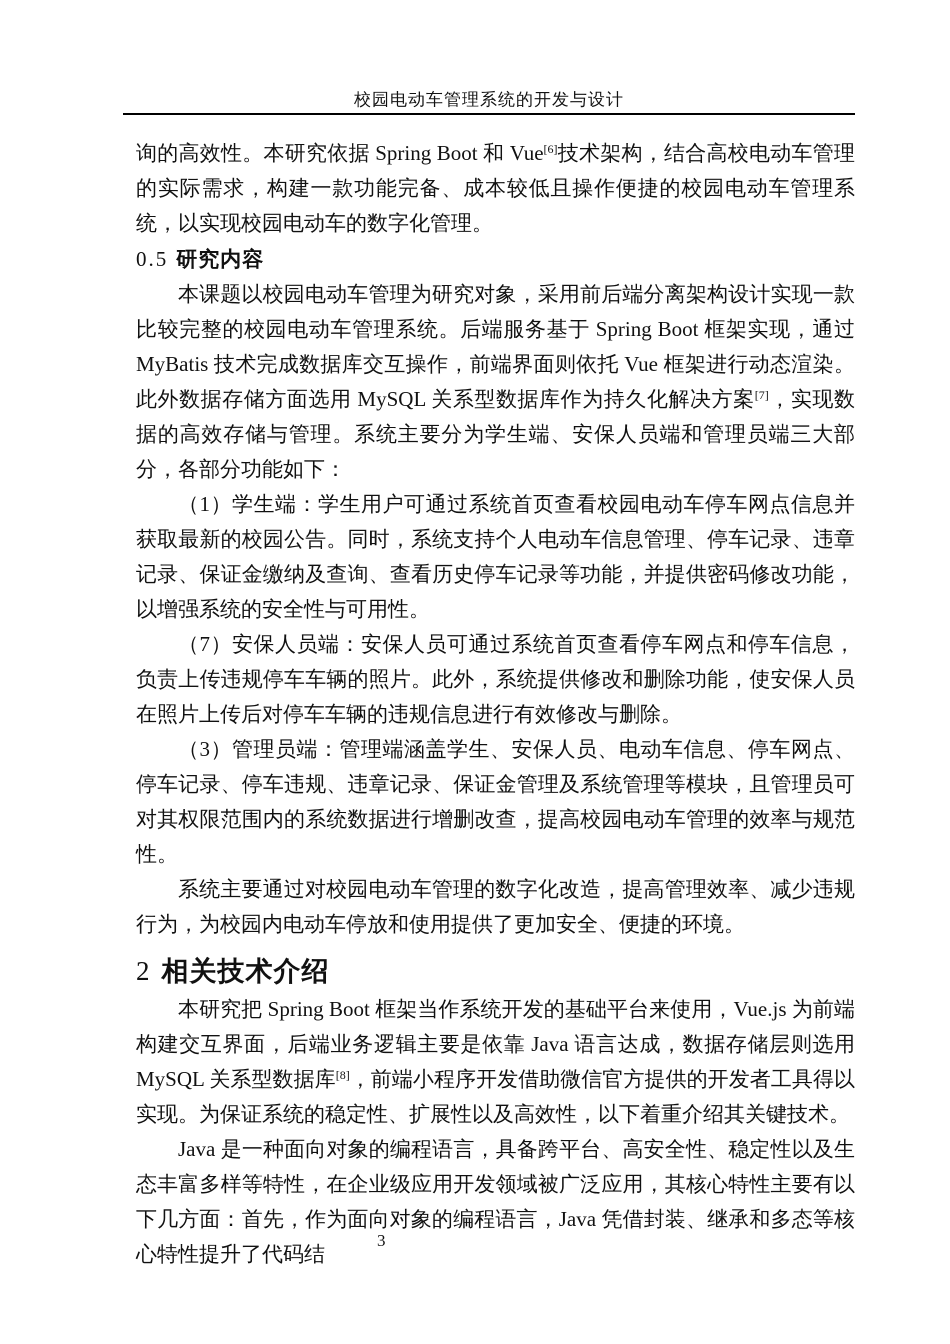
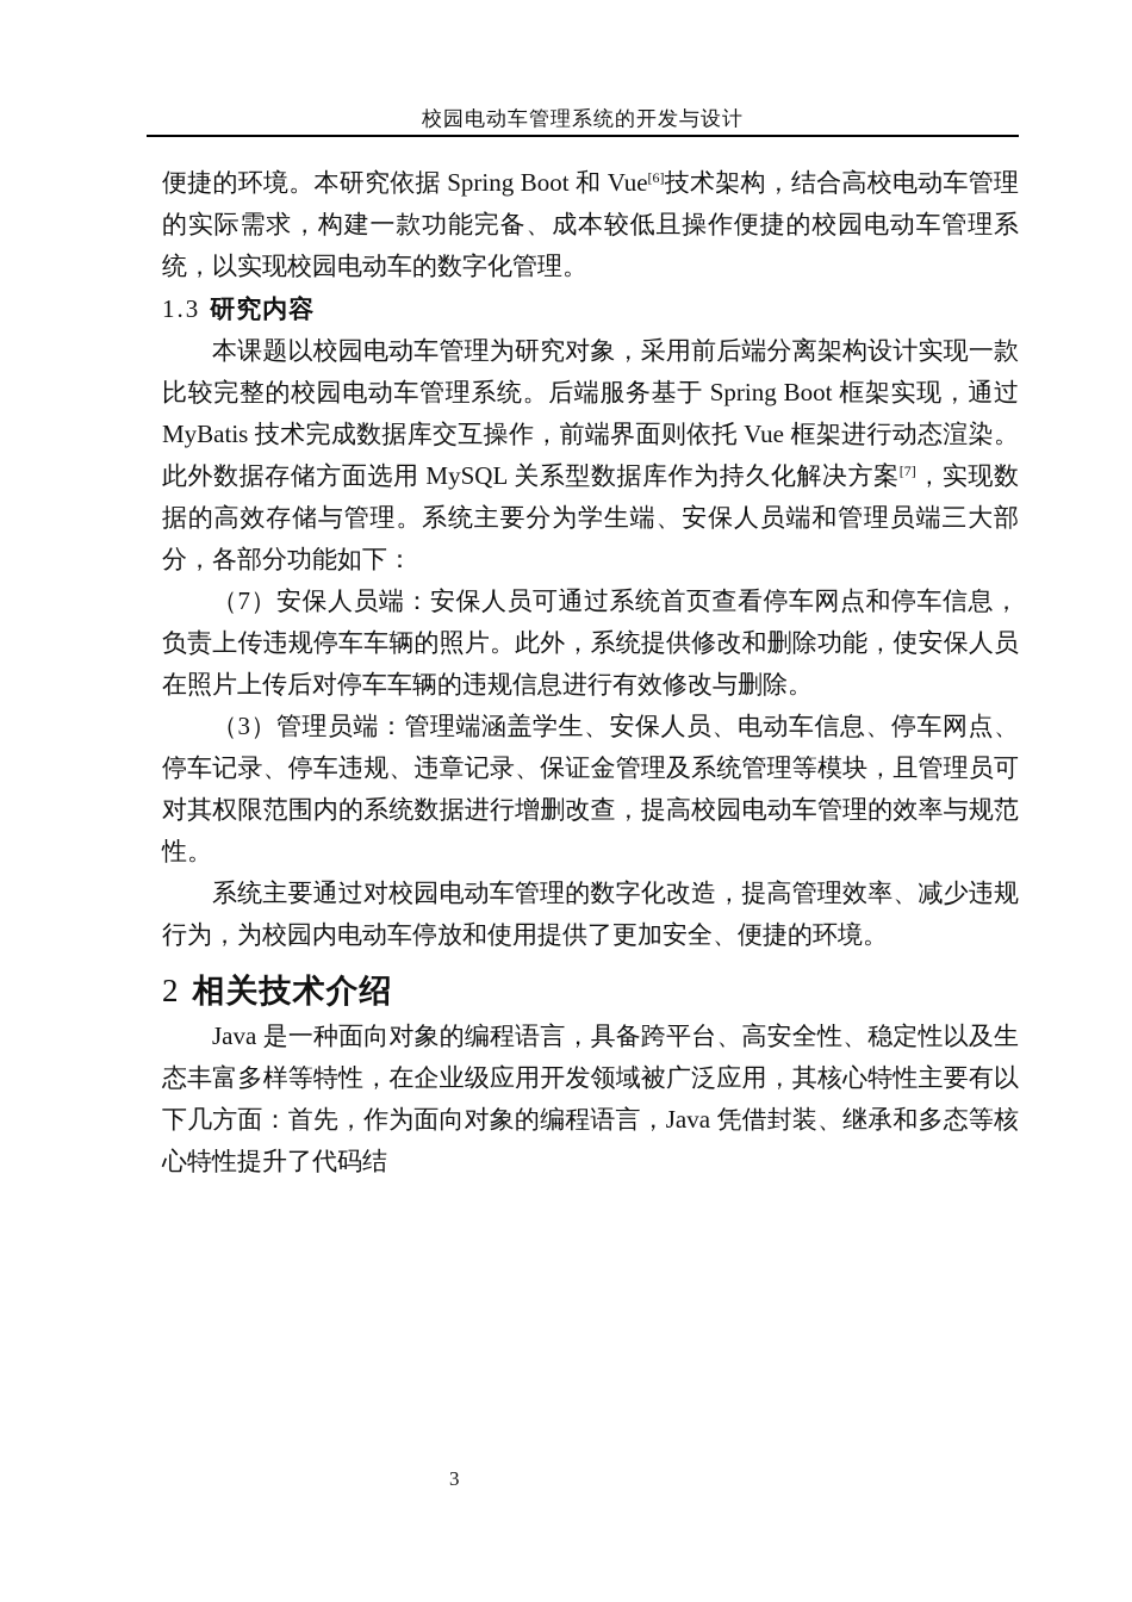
  校园电动车管理系统的开发与设计
- 询的高效性。本研究依据 Spring Boot 和 Vue[6]技术架构，结合高校电动车管理的实际需求，构建一款功能完备、成本较低且操作便捷的校园电动车管理系统，以实现校园电动车的数字化管理。
+ 便捷的环境。本研究依据 Spring Boot 和 Vue[6]技术架构，结合高校电动车管理的实际需求，构建一款功能完备、成本较低且操作便捷的校园电动车管理系统，以实现校园电动车的数字化管理。
- 0.5 研究内容
+ 1.3 研究内容
  本课题以校园电动车管理为研究对象，采用前后端分离架构设计实现一款比较完整的校园电动车管理系统。后端服务基于 Spring Boot 框架实现，通过 MyBatis 技术完成数据库交互操作，前端界面则依托 Vue 框架进行动态渲染。此外数据存储方面选用 MySQL 关系型数据库作为持久化解决方案[7]，实现数据的高效存储与管理。系统主要分为学生端、安保人员端和管理员端三大部分，各部分功能如下：
- （1）学生端：学生用户可通过系统首页查看校园电动车停车网点信息并获取最新的校园公告。同时，系统支持个人电动车信息管理、停车记录、违章记录、保证金缴纳及查询、查看历史停车记录等功能，并提供密码修改功能，以增强系统的安全性与可用性。
  （7）安保人员端：安保人员可通过系统首页查看停车网点和停车信息，负责上传违规停车车辆的照片。此外，系统提供修改和删除功能，使安保人员在照片上传后对停车车辆的违规信息进行有效修改与删除。
  （3）管理员端：管理端涵盖学生、安保人员、电动车信息、停车网点、停车记录、停车违规、违章记录、保证金管理及系统管理等模块，且管理员可对其权限范围内的系统数据进行增删改查，提高校园电动车管理的效率与规范性。
  系统主要通过对校园电动车管理的数字化改造，提高管理效率、减少违规行为，为校园内电动车停放和使用提供了更加安全、便捷的环境。
  2 相关技术介绍
- 本研究把 Spring Boot 框架当作系统开发的基础平台来使用，Vue.js 为前端构建交互界面，后端业务逻辑主要是依靠 Java 语言达成，数据存储层则选用 MySQL 关系型数据库[8]，前端小程序开发借助微信官方提供的开发者工具得以实现。为保证系统的稳定性、扩展性以及高效性，以下着重介绍其关键技术。
  Java 是一种面向对象的编程语言，具备跨平台、高安全性、稳定性以及生态丰富多样等特性，在企业级应用开发领域被广泛应用，其核心特性主要有以下几方面：首先，作为面向对象的编程语言，Java 凭借封装、继承和多态等核心特性提升了代码结
  3
